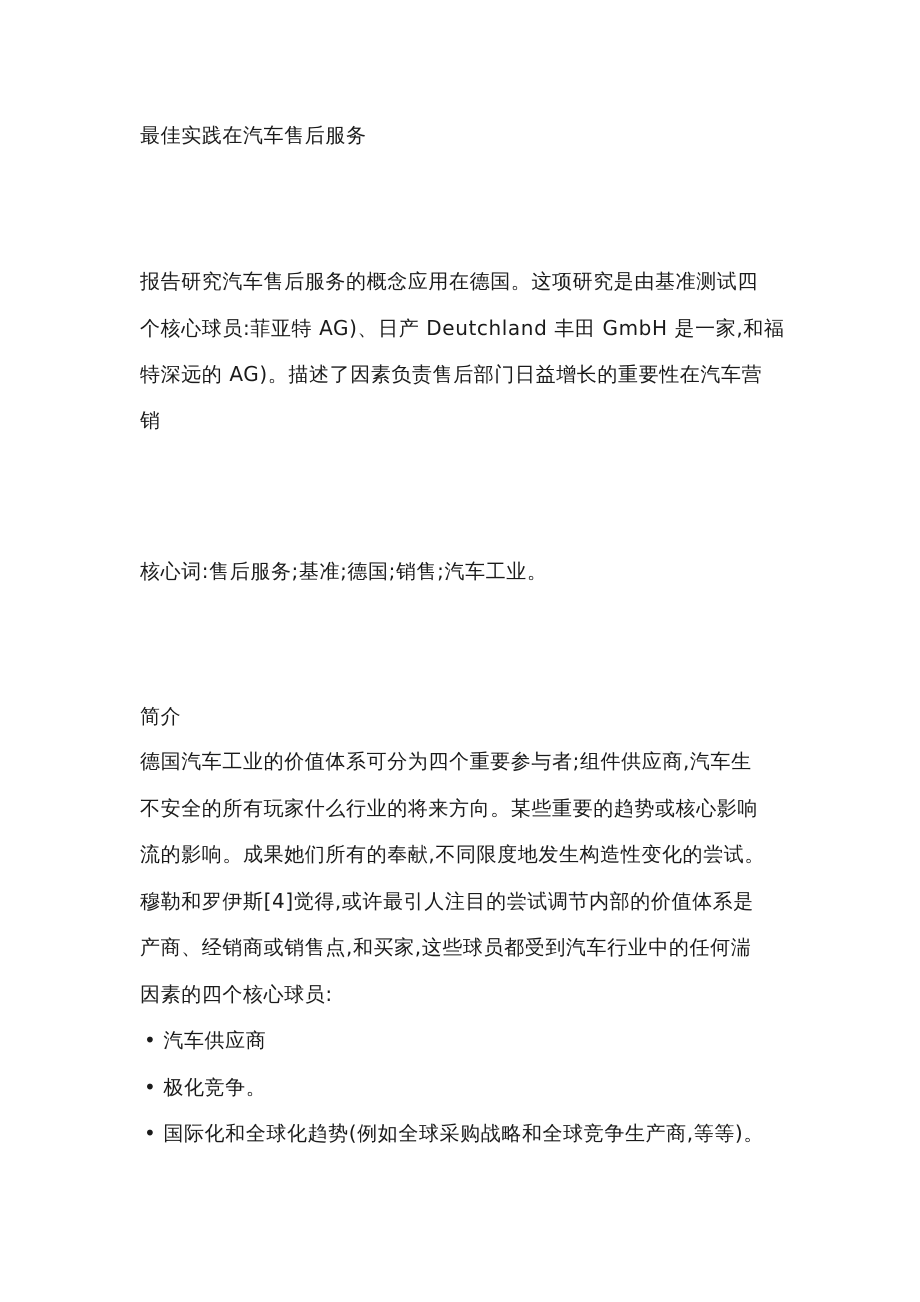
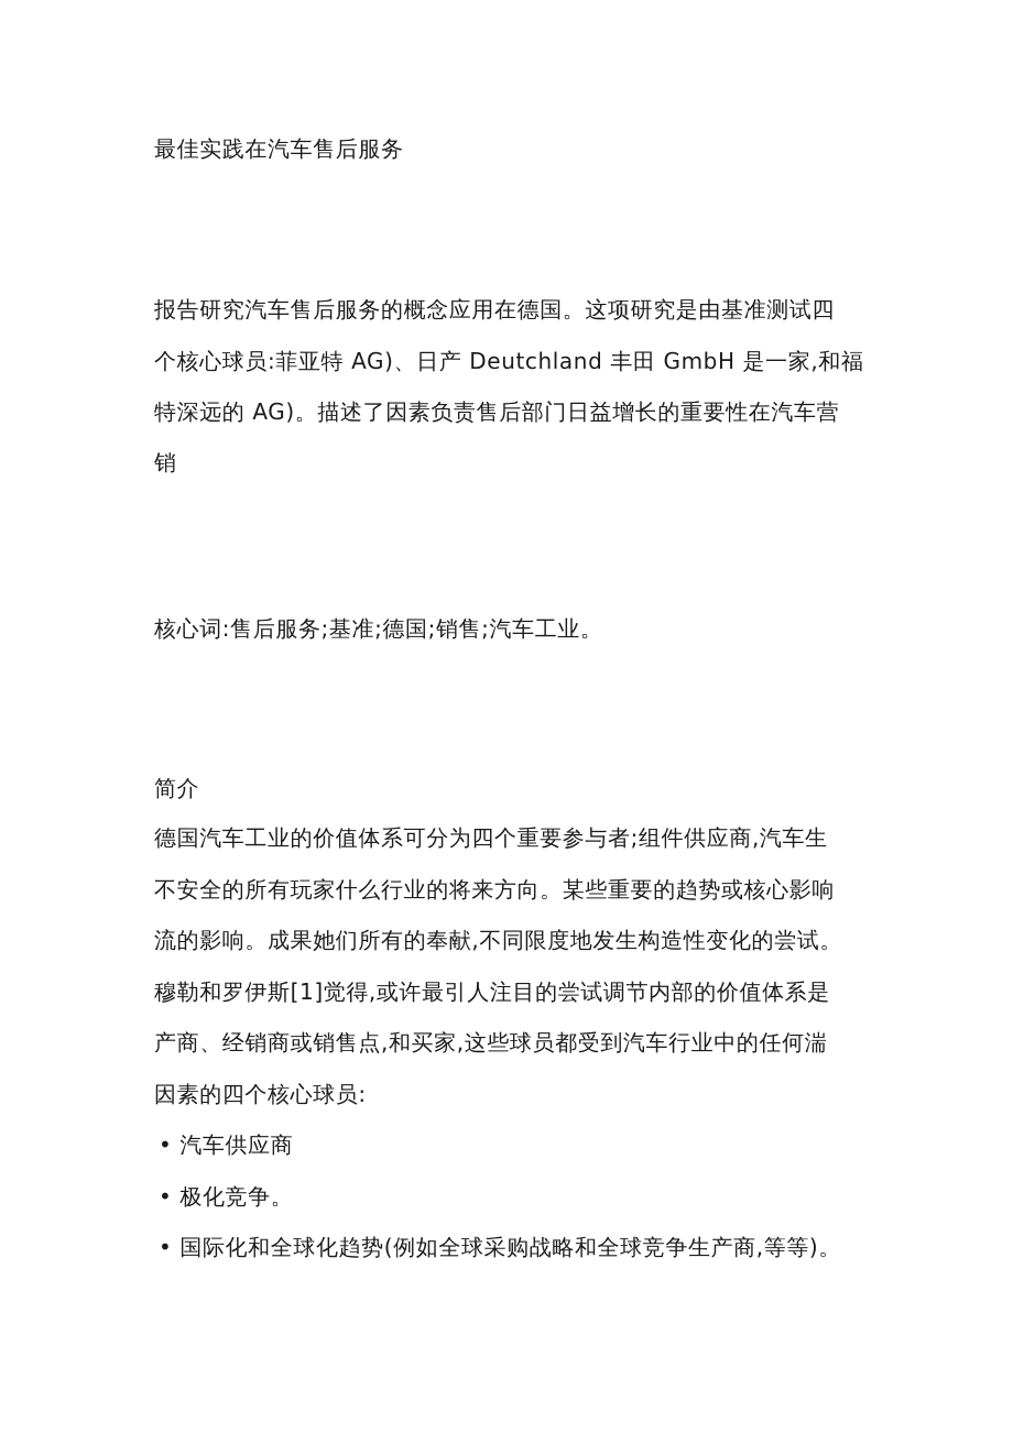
  最佳实践在汽车售后服务
  报告研究汽车售后服务的概念应用在德国。这项研究是由基准测试四
  个核心球员:菲亚特 AG)、日产 Deutchland 丰田 GmbH 是一家,和福
  特深远的 AG)。描述了因素负责售后部门日益增长的重要性在汽车营
  销
  核心词:售后服务;基准;德国;销售;汽车工业。
  简介
  德国汽车工业的价值体系可分为四个重要参与者;组件供应商,汽车生
  不安全的所有玩家什么行业的将来方向。某些重要的趋势或核心影响
  流的影响。成果她们所有的奉献,不同限度地发生构造性变化的尝试。
- 穆勒和罗伊斯[4]觉得,或许最引人注目的尝试调节内部的价值体系是
+ 穆勒和罗伊斯[1]觉得,或许最引人注目的尝试调节内部的价值体系是
  产商、经销商或销售点,和买家,这些球员都受到汽车行业中的任何湍
  因素的四个核心球员:
  • 汽车供应商
  • 极化竞争。
  • 国际化和全球化趋势(例如全球采购战略和全球竞争生产商,等等)。
